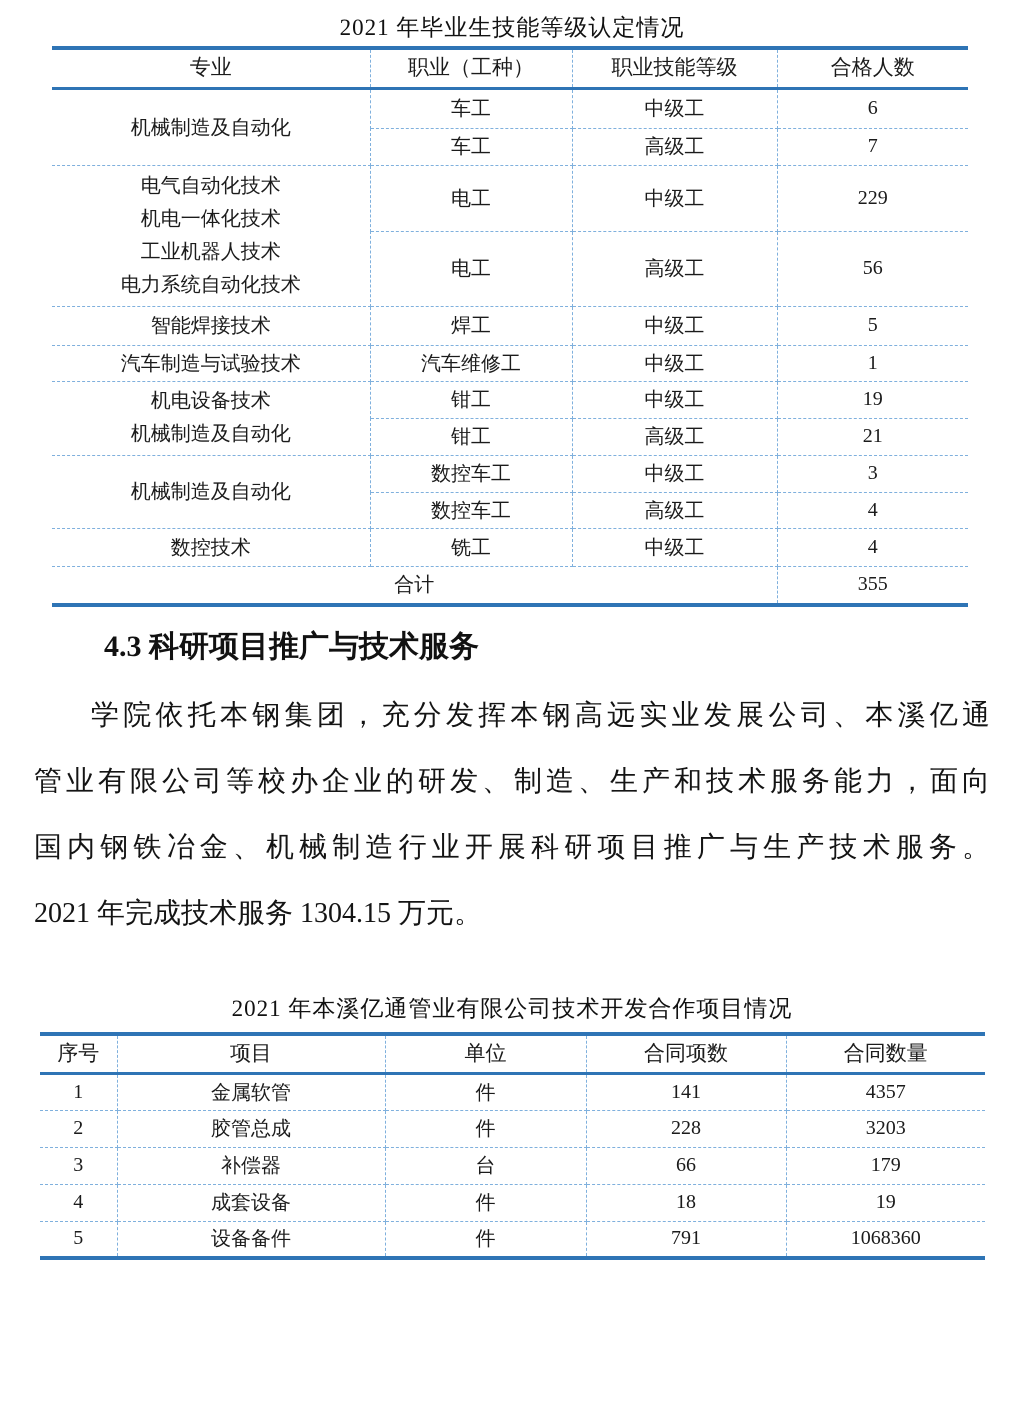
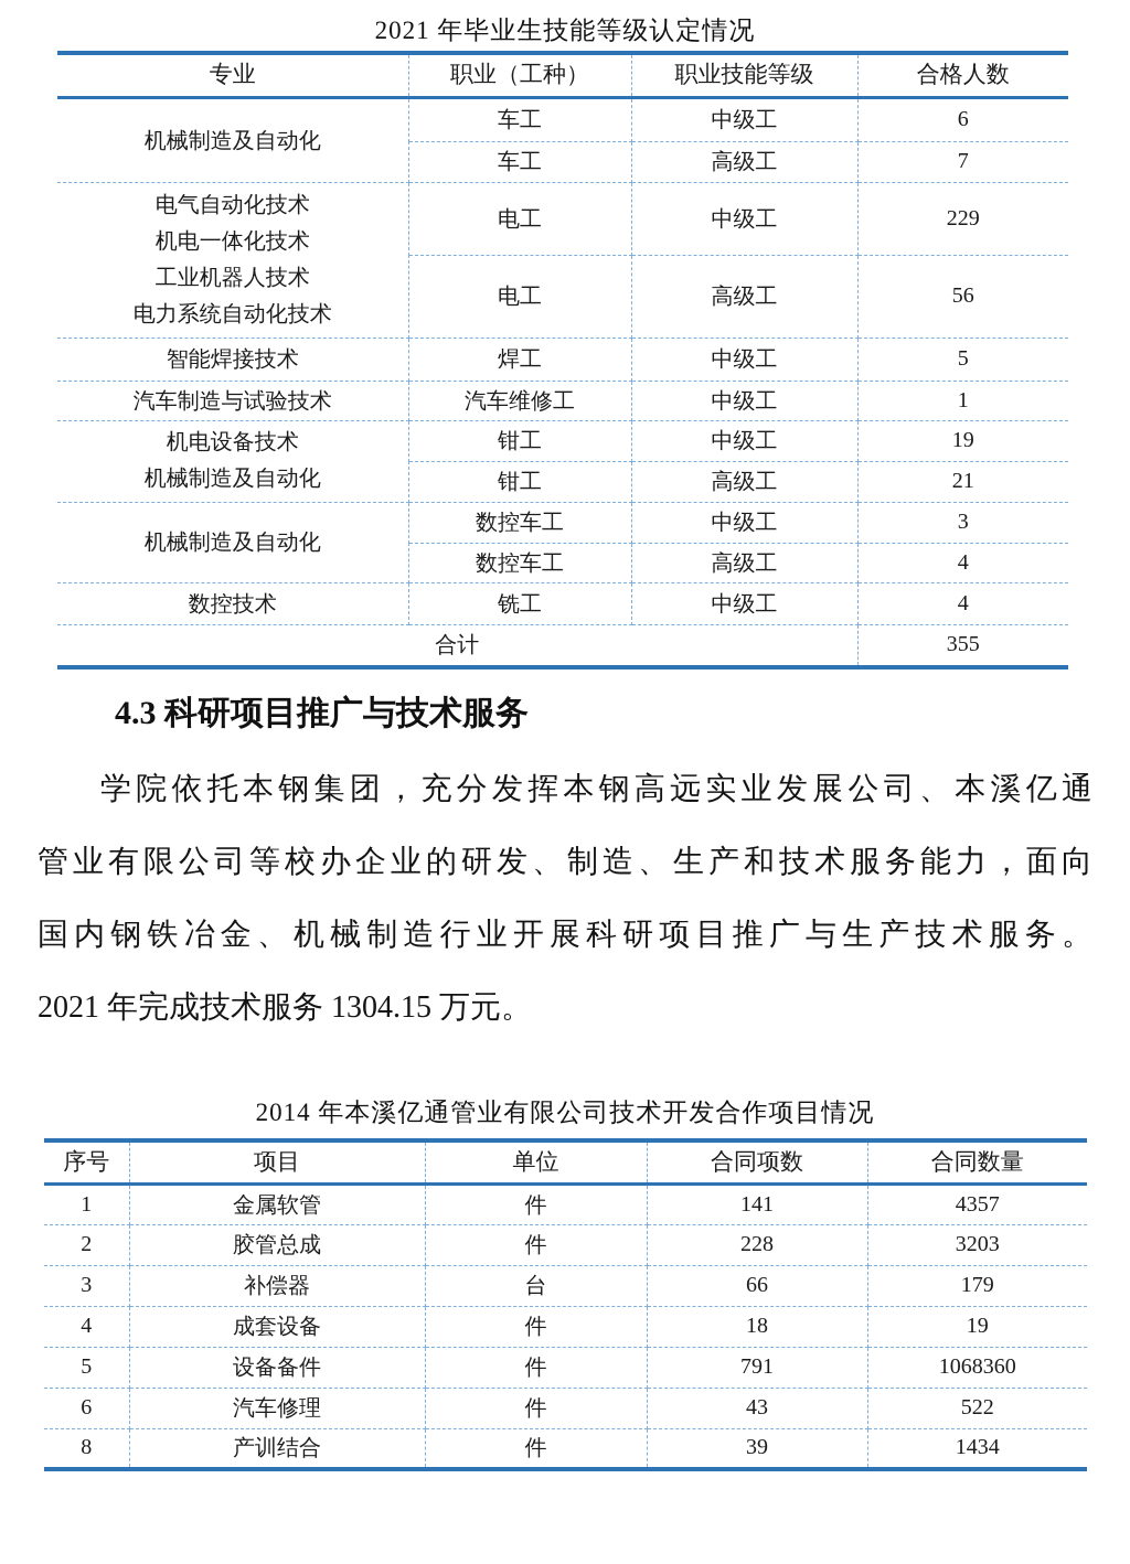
  2021 年毕业生技能等级认定情况
  专业	职业（工种）	职业技能等级	合格人数
  机械制造及自动化	车工	中级工	6
  车工	高级工	7
  电气自动化技术 机电一体化技术 工业机器人技术 电力系统自动化技术	电工	中级工	229
  电工	高级工	56
  智能焊接技术	焊工	中级工	5
  汽车制造与试验技术	汽车维修工	中级工	1
  机电设备技术 机械制造及自动化	钳工	中级工	19
  钳工	高级工	21
  机械制造及自动化	数控车工	中级工	3
  数控车工	高级工	4
  数控技术	铣工	中级工	4
  合计	355
  4.3 科研项目推广与技术服务
  学院依托本钢集团，充分发挥本钢高远实业发展公司、本溪亿通
  管业有限公司等校办企业的研发、制造、生产和技术服务能力，面向
  国内钢铁冶金、机械制造行业开展科研项目推广与生产技术服务。
  2021 年完成技术服务 1304.15 万元。
- 2021 年本溪亿通管业有限公司技术开发合作项目情况
+ 2014 年本溪亿通管业有限公司技术开发合作项目情况
  序号	项目	单位	合同项数	合同数量
  1	金属软管	件	141	4357
  2	胶管总成	件	228	3203
  3	补偿器	台	66	179
  4	成套设备	件	18	19
  5	设备备件	件	791	1068360
+ 6	汽车修理	件	43	522
+ 8	产训结合	件	39	1434
